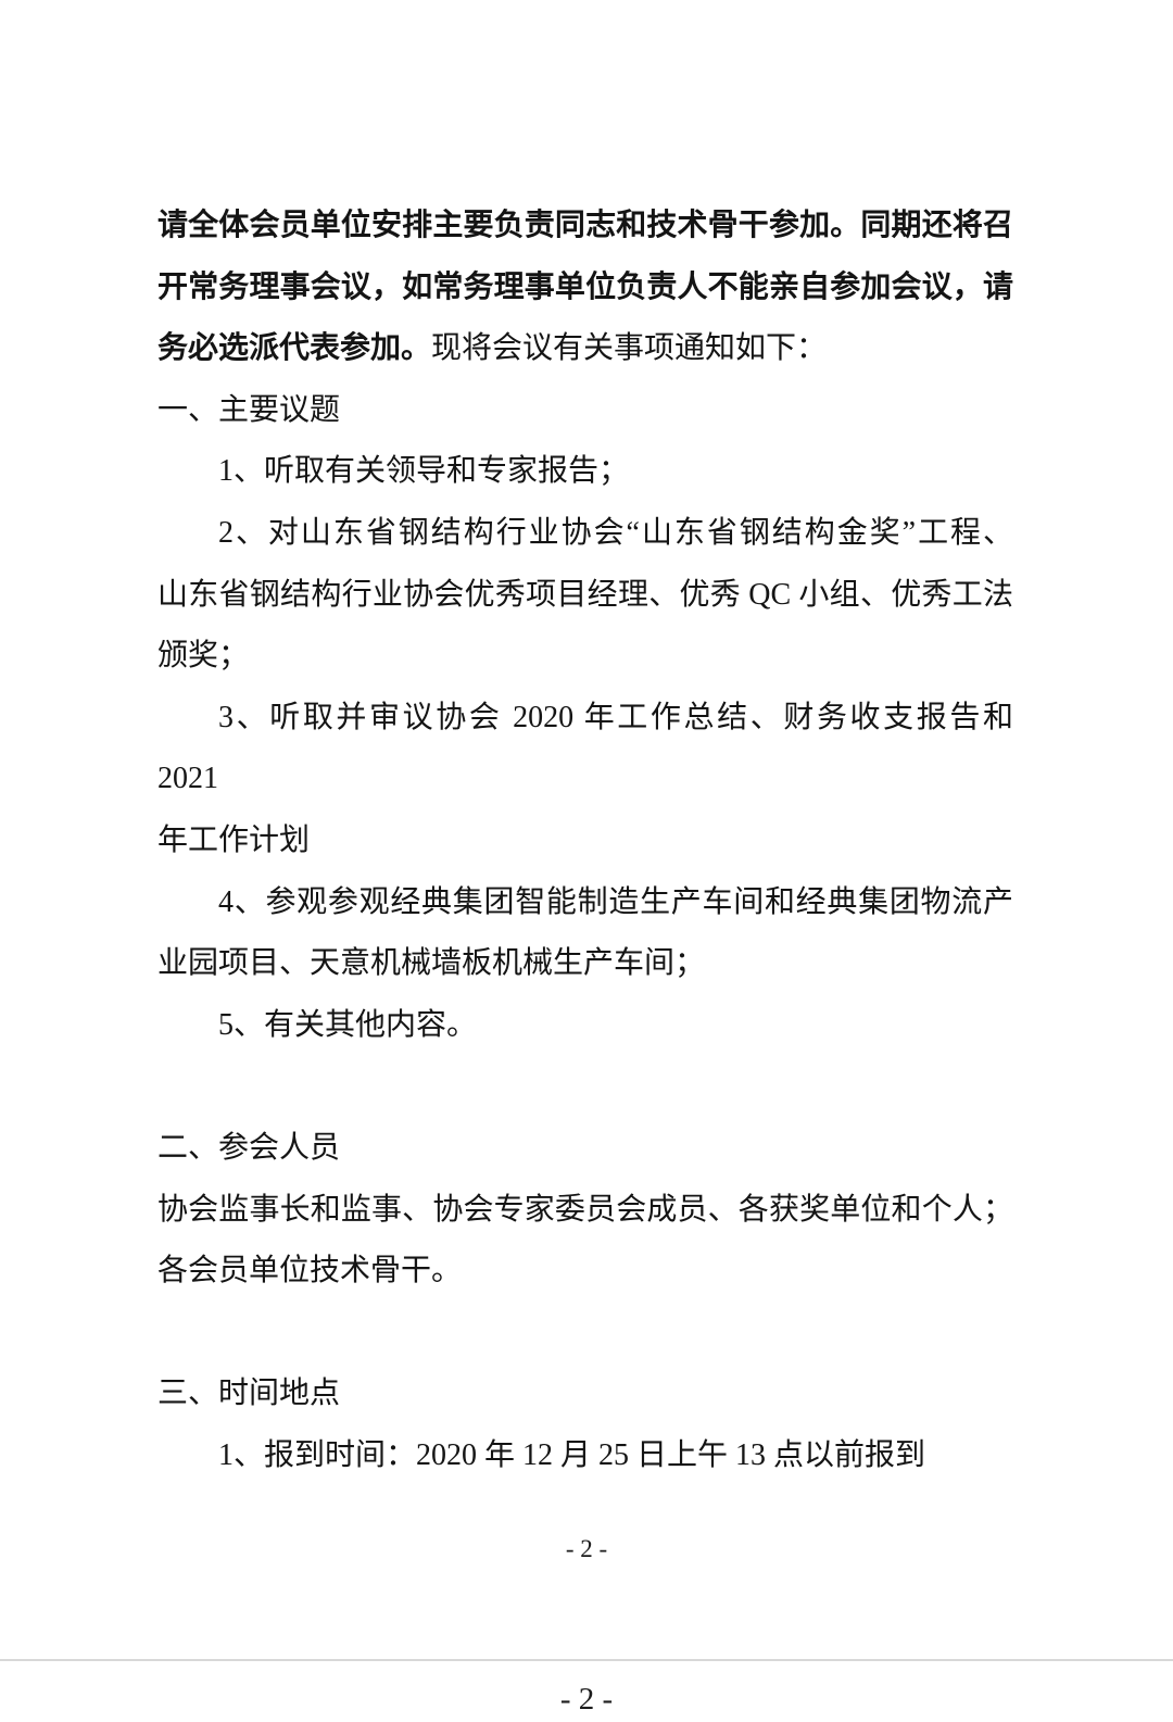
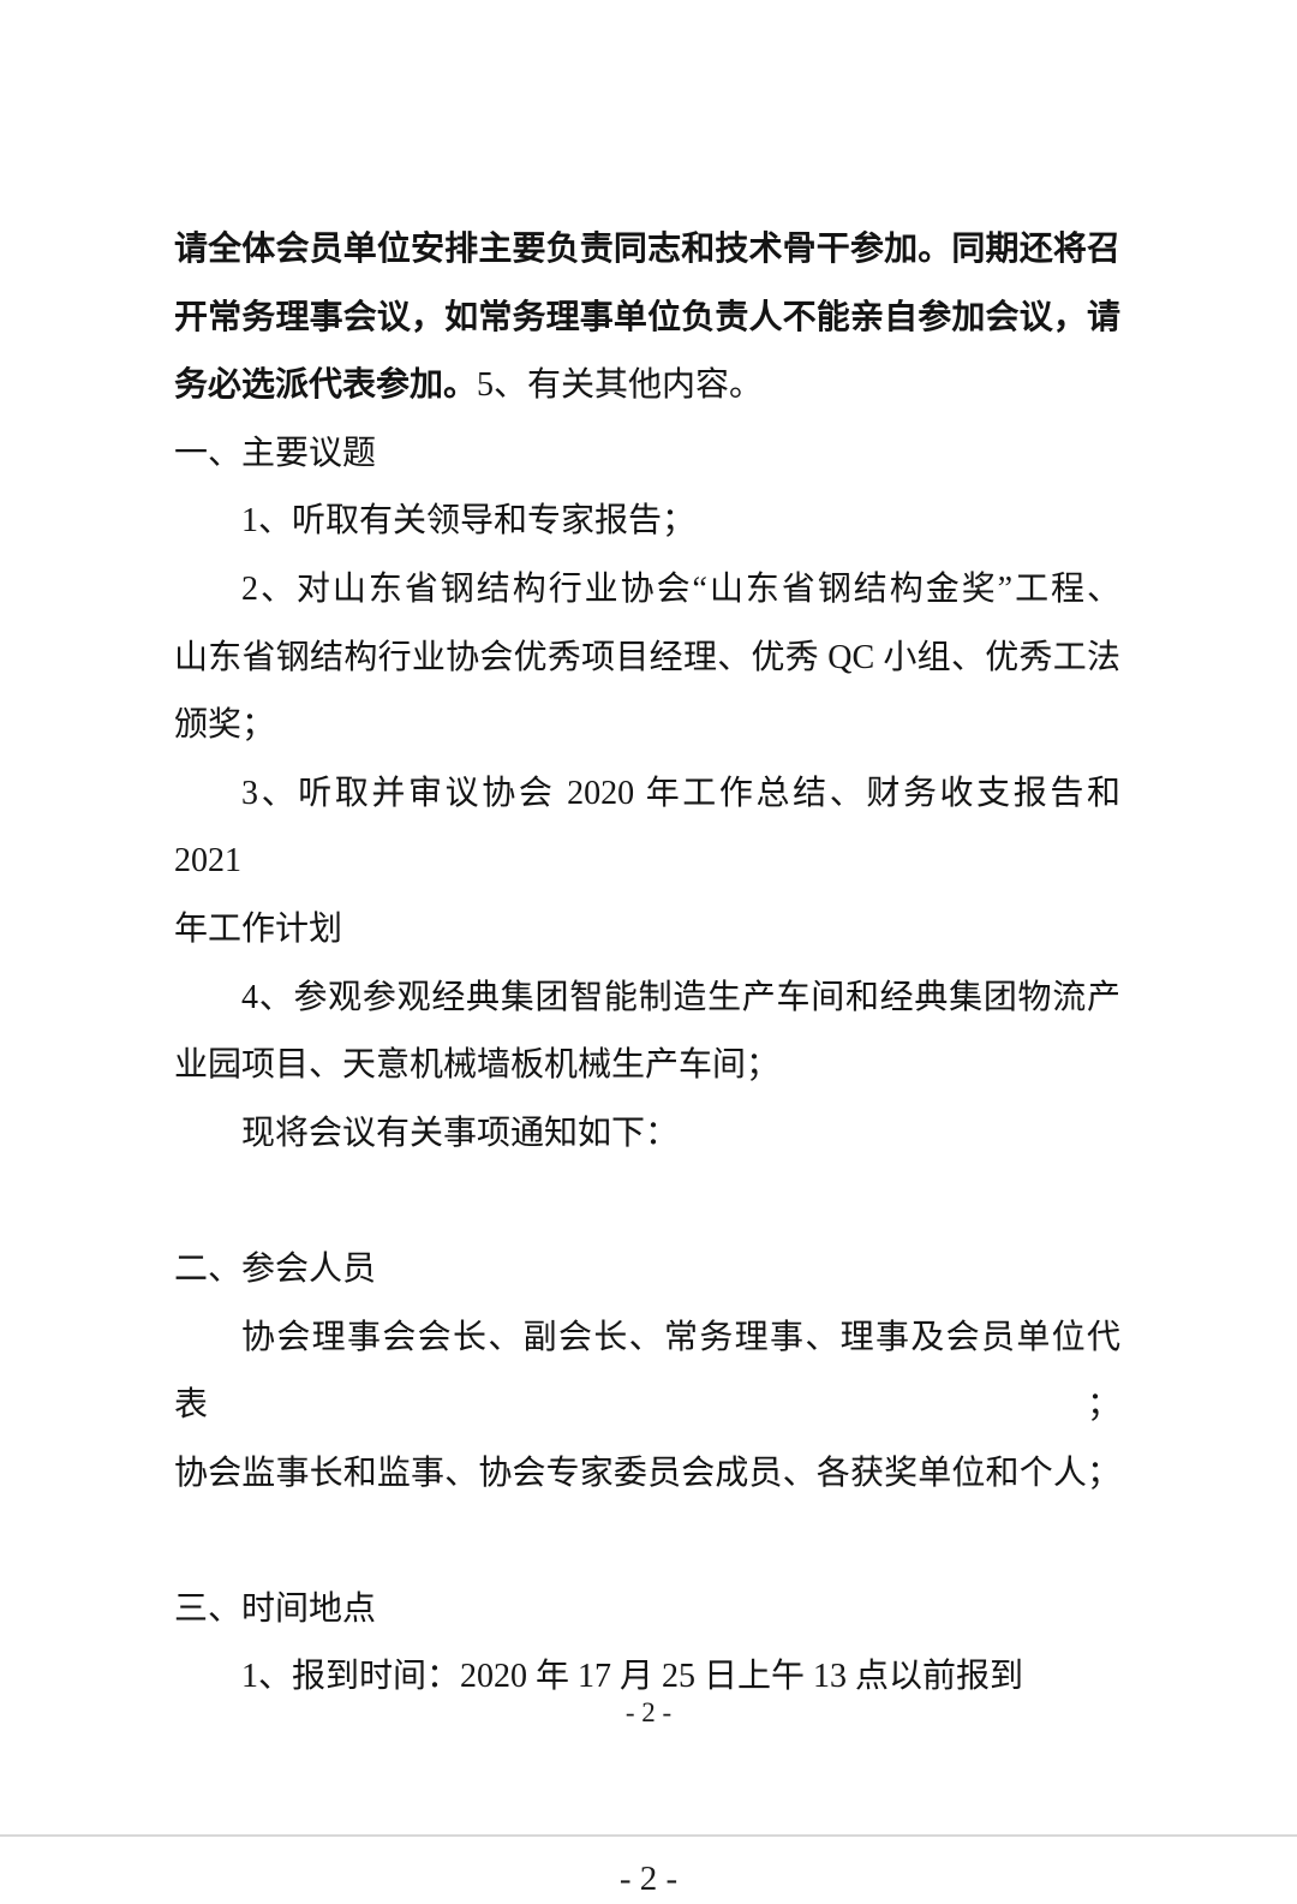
  请全体会员单位安排主要负责同志和技术骨干参加。同期还将召
  开常务理事会议，如常务理事单位负责人不能亲自参加会议，请
- 务必选派代表参加。现将会议有关事项通知如下：
+ 务必选派代表参加。5、有关其他内容。
  一、主要议题
  1、听取有关领导和专家报告；
  2、对山东省钢结构行业协会“山东省钢结构金奖”工程、
  山东省钢结构行业协会优秀项目经理、优秀 QC 小组、优秀工法
  颁奖；
  3、听取并审议协会 2020 年工作总结、财务收支报告和 2021
  年工作计划
  4、参观参观经典集团智能制造生产车间和经典集团物流产
  业园项目、天意机械墙板机械生产车间；
- 5、有关其他内容。
+ 现将会议有关事项通知如下：
  二、参会人员
+ 协会理事会会长、副会长、常务理事、理事及会员单位代表；
  协会监事长和监事、协会专家委员会成员、各获奖单位和个人；
- 各会员单位技术骨干。
  三、时间地点
- 1、报到时间：2020 年 12 月 25 日上午 13 点以前报到
+ 1、报到时间：2020 年 17 月 25 日上午 13 点以前报到
  - 2 -
  - 2 -
